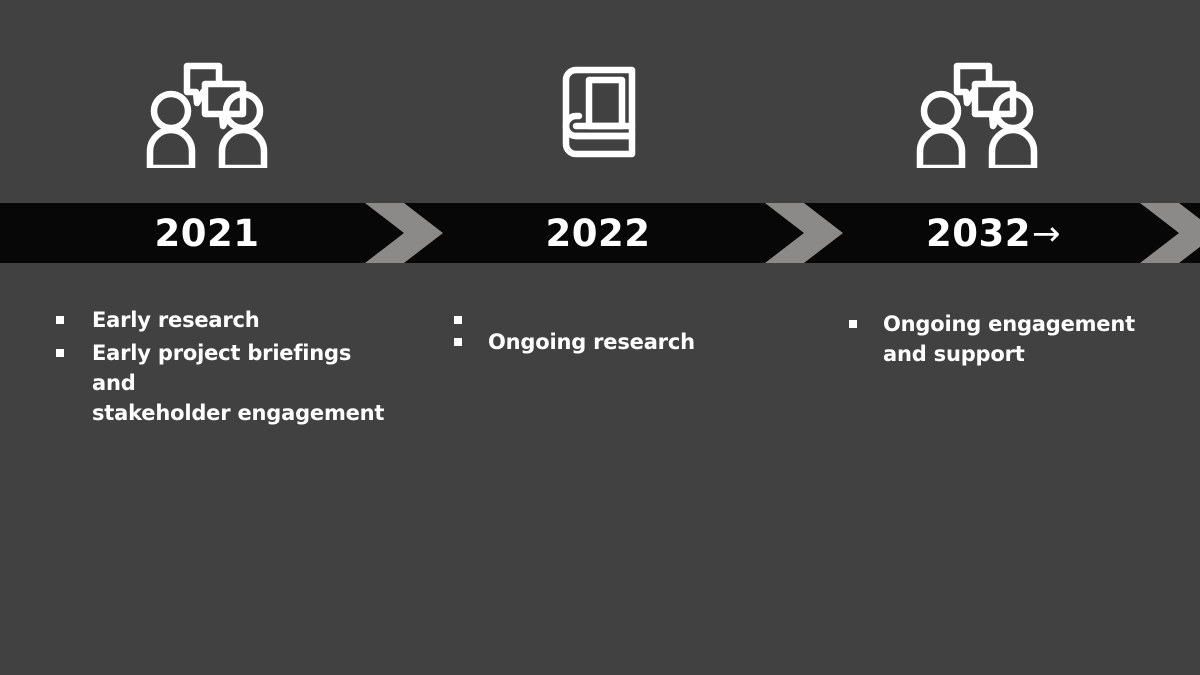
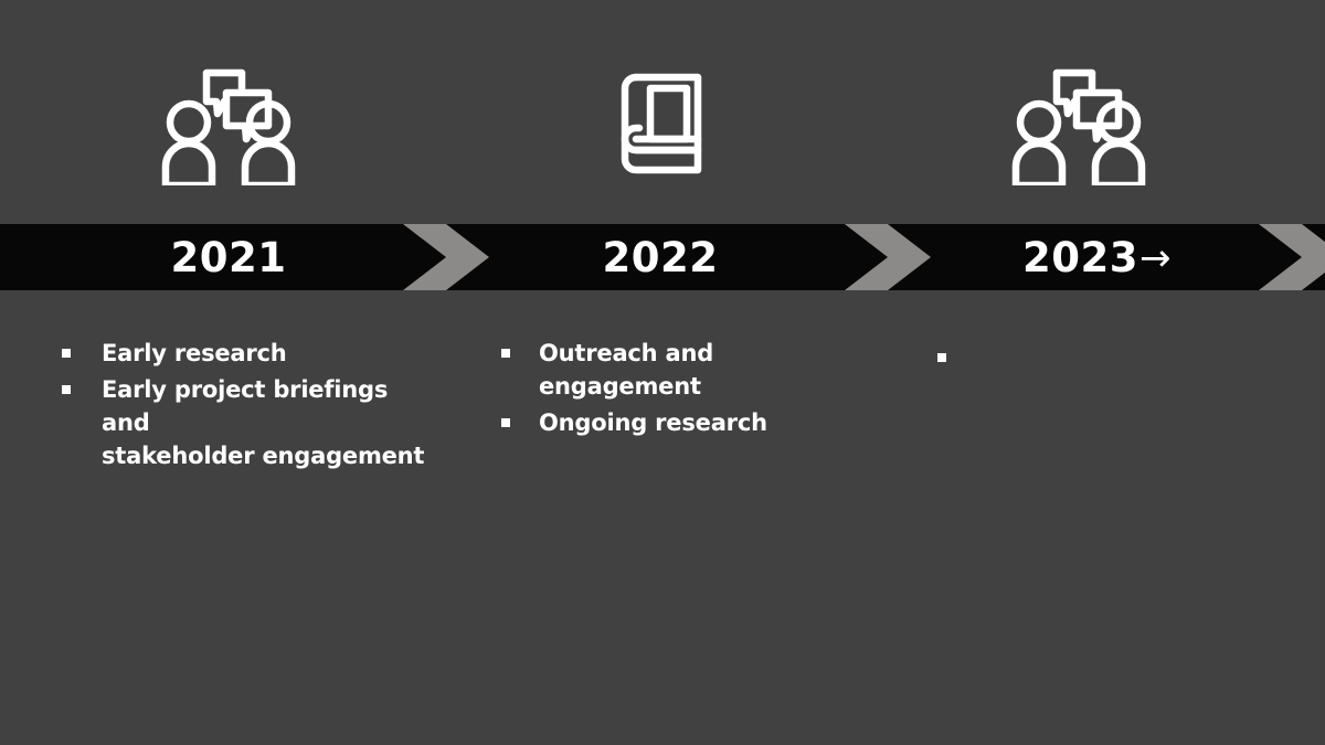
  2021
  2022
- 2032
+ 2023
  →
  Early research
  Early project briefings and
  stakeholder engagement
+ Outreach and engagement
  Ongoing research
- Ongoing engagement
- and support
